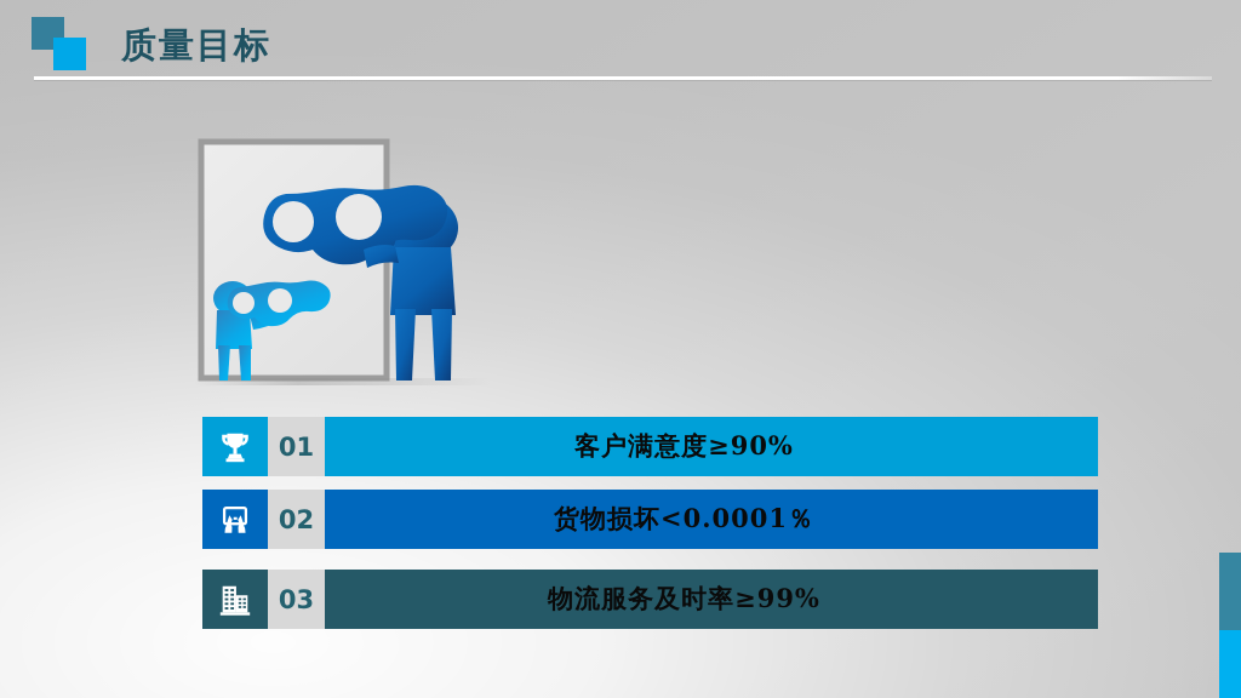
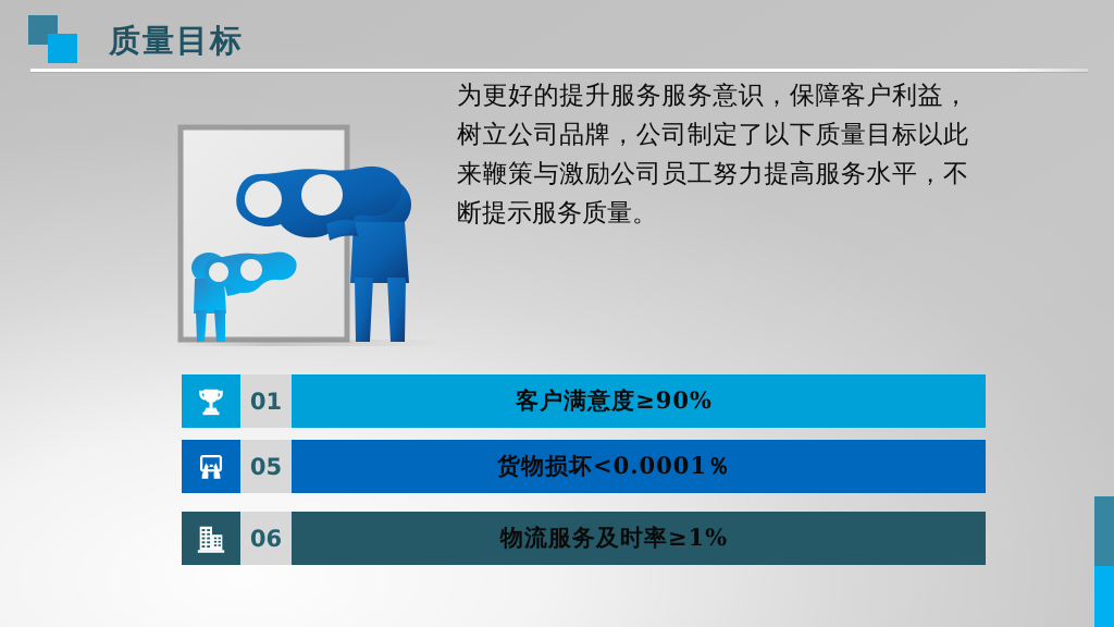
  质量目标
+ 为更好的提升服务服务意识，保障客户利益，树立公司品牌，公司制定了以下质量目标以此来鞭策与激励公司员工努力提高服务水平，不断提示服务质量。
  01
  客户满意度≥90%
- 02
+ 05
  货物损坏<0.0001％
- 03
+ 06
- 物流服务及时率≥99%
+ 物流服务及时率≥1%
